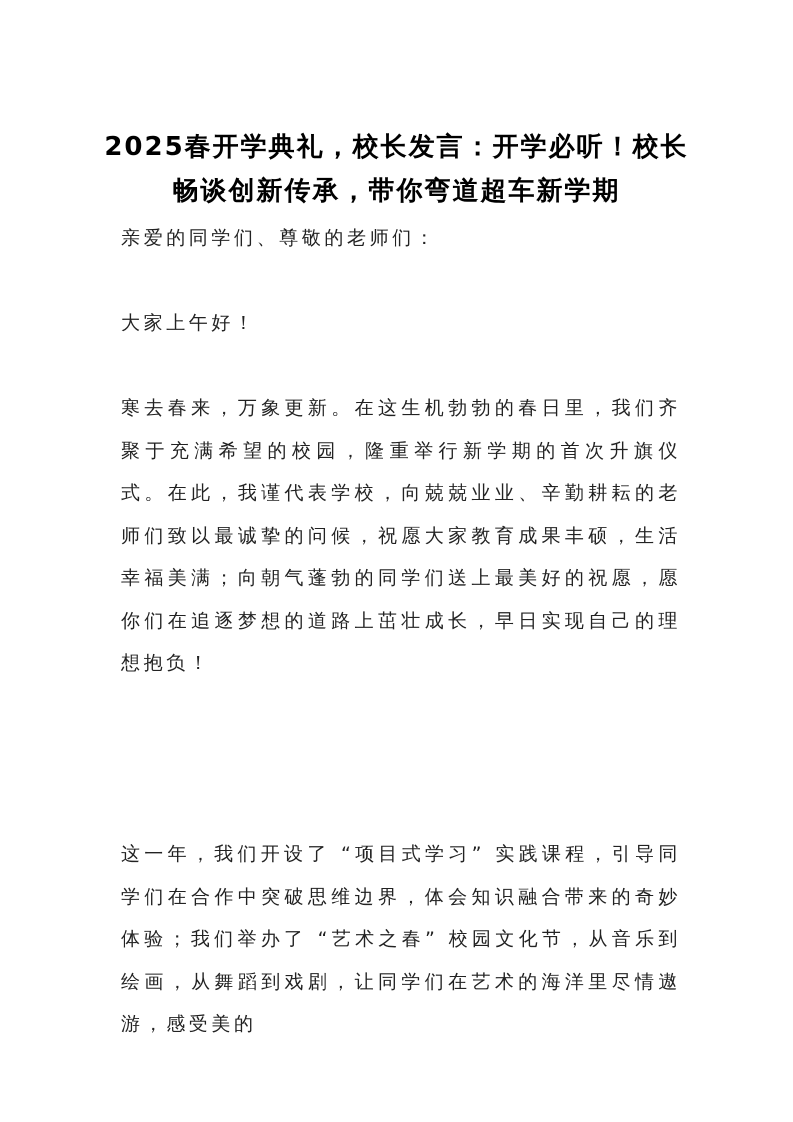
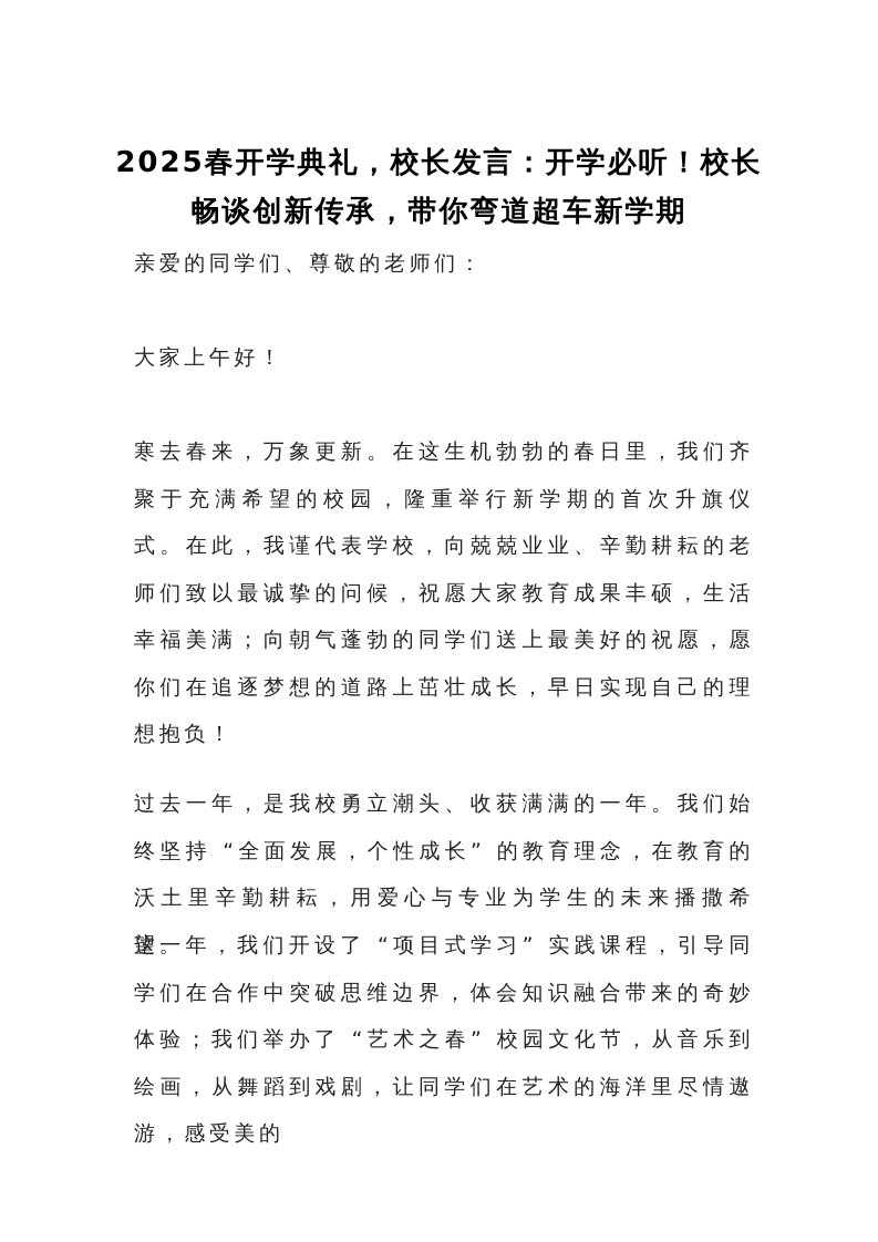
  2025春开学典礼，校长发言：开学必听！校长畅谈创新传承，带你弯道超车新学期
  亲爱的同学们、尊敬的老师们：
  大家上午好！
  寒去春来，万象更新。在这生机勃勃的春日里，我们齐聚于充满希望的校园，隆重举行新学期的首次升旗仪式。在此，我谨代表学校，向兢兢业业、辛勤耕耘的老师们致以最诚挚的问候，祝愿大家教育成果丰硕，生活幸福美满；向朝气蓬勃的同学们送上最美好的祝愿，愿你们在追逐梦想的道路上茁壮成长，早日实现自己的理想抱负！
+ 过去一年，是我校勇立潮头、收获满满的一年。我们始终坚持 “全面发展，个性成长” 的教育理念，在教育的沃土里辛勤耕耘，用爱心与专业为学生的未来播撒希望。
  这一年，我们开设了 “项目式学习” 实践课程，引导同学们在合作中突破思维边界，体会知识融合带来的奇妙体验；我们举办了 “艺术之春” 校园文化节，从音乐到绘画，从舞蹈到戏剧，让同学们在艺术的海洋里尽情遨游，感受美的
